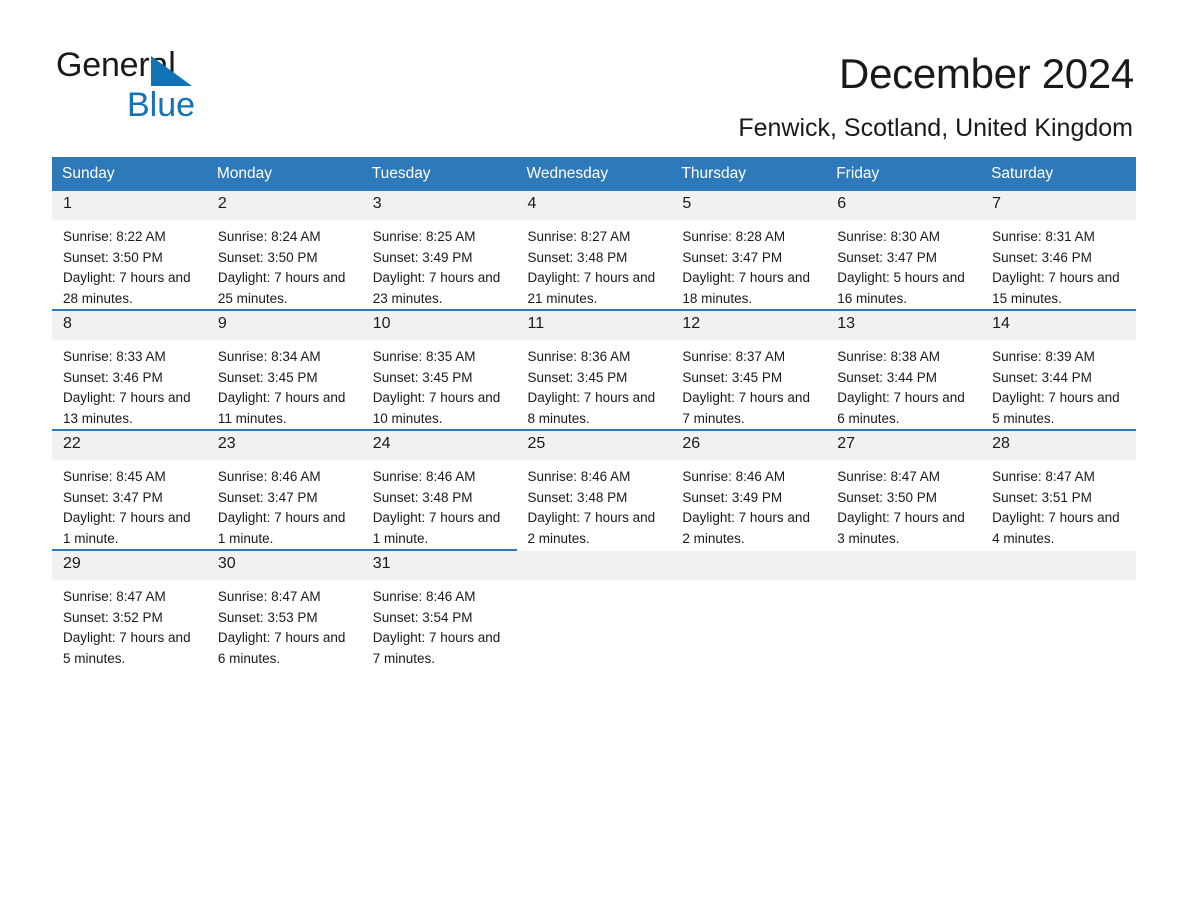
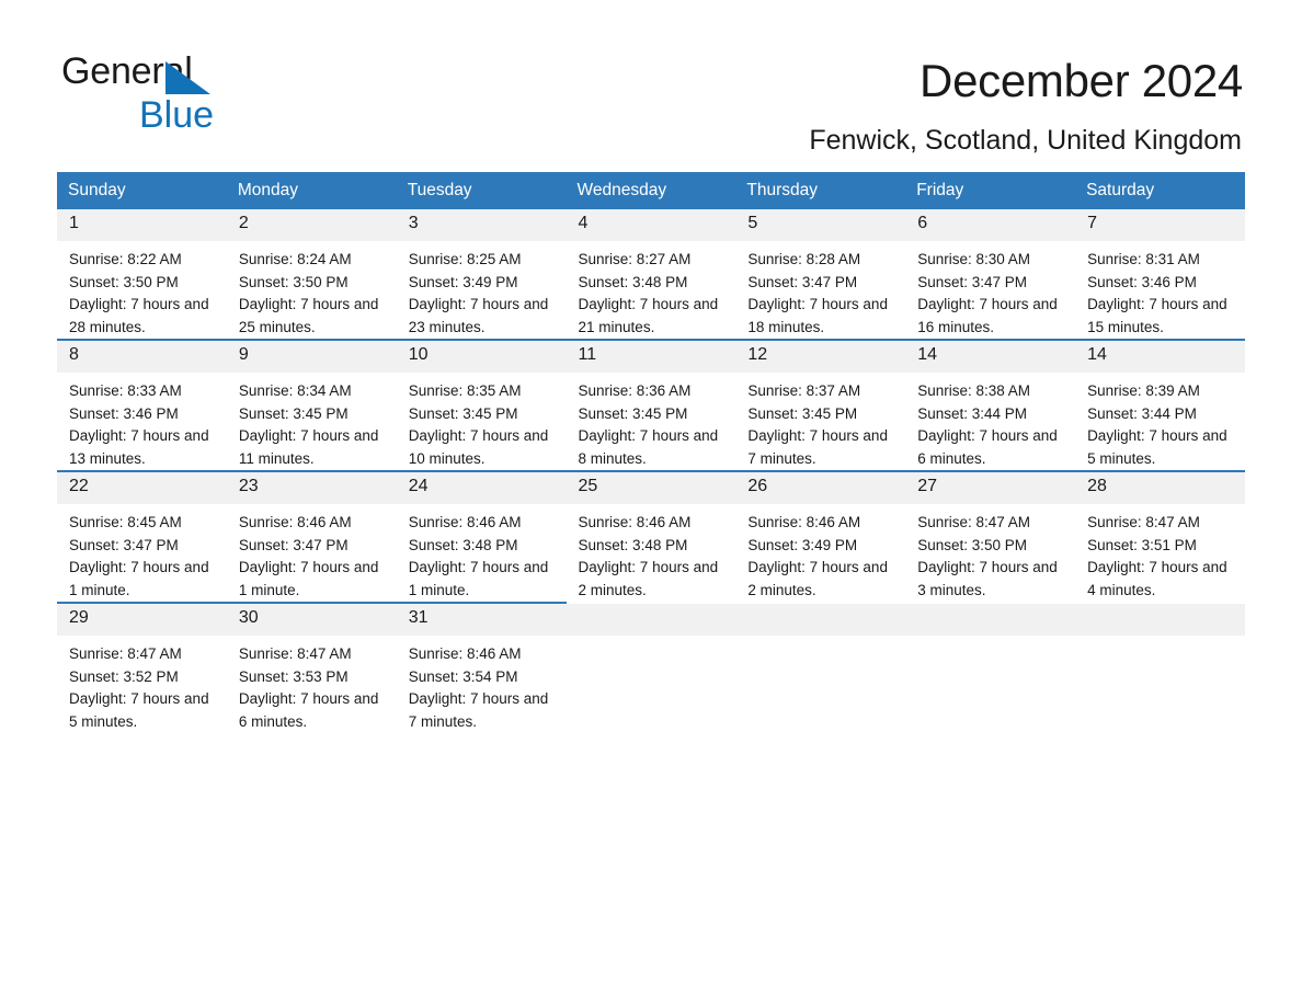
  General
  Blue
  December 2024
  Fenwick, Scotland, United Kingdom
  Sunday	Monday	Tuesday	Wednesday	Thursday	Friday	Saturday
- 1Sunrise: 8:22 AMSunset: 3:50 PMDaylight: 7 hours and 28 minutes.	2Sunrise: 8:24 AMSunset: 3:50 PMDaylight: 7 hours and 25 minutes.	3Sunrise: 8:25 AMSunset: 3:49 PMDaylight: 7 hours and 23 minutes.	4Sunrise: 8:27 AMSunset: 3:48 PMDaylight: 7 hours and 21 minutes.	5Sunrise: 8:28 AMSunset: 3:47 PMDaylight: 7 hours and 18 minutes.	6Sunrise: 8:30 AMSunset: 3:47 PMDaylight: 5 hours and 16 minutes.	7Sunrise: 8:31 AMSunset: 3:46 PMDaylight: 7 hours and 15 minutes.
+ 1Sunrise: 8:22 AMSunset: 3:50 PMDaylight: 7 hours and 28 minutes.	2Sunrise: 8:24 AMSunset: 3:50 PMDaylight: 7 hours and 25 minutes.	3Sunrise: 8:25 AMSunset: 3:49 PMDaylight: 7 hours and 23 minutes.	4Sunrise: 8:27 AMSunset: 3:48 PMDaylight: 7 hours and 21 minutes.	5Sunrise: 8:28 AMSunset: 3:47 PMDaylight: 7 hours and 18 minutes.	6Sunrise: 8:30 AMSunset: 3:47 PMDaylight: 7 hours and 16 minutes.	7Sunrise: 8:31 AMSunset: 3:46 PMDaylight: 7 hours and 15 minutes.
- 8Sunrise: 8:33 AMSunset: 3:46 PMDaylight: 7 hours and 13 minutes.	9Sunrise: 8:34 AMSunset: 3:45 PMDaylight: 7 hours and 11 minutes.	10Sunrise: 8:35 AMSunset: 3:45 PMDaylight: 7 hours and 10 minutes.	11Sunrise: 8:36 AMSunset: 3:45 PMDaylight: 7 hours and 8 minutes.	12Sunrise: 8:37 AMSunset: 3:45 PMDaylight: 7 hours and 7 minutes.	13Sunrise: 8:38 AMSunset: 3:44 PMDaylight: 7 hours and 6 minutes.	14Sunrise: 8:39 AMSunset: 3:44 PMDaylight: 7 hours and 5 minutes.
+ 8Sunrise: 8:33 AMSunset: 3:46 PMDaylight: 7 hours and 13 minutes.	9Sunrise: 8:34 AMSunset: 3:45 PMDaylight: 7 hours and 11 minutes.	10Sunrise: 8:35 AMSunset: 3:45 PMDaylight: 7 hours and 10 minutes.	11Sunrise: 8:36 AMSunset: 3:45 PMDaylight: 7 hours and 8 minutes.	12Sunrise: 8:37 AMSunset: 3:45 PMDaylight: 7 hours and 7 minutes.	14Sunrise: 8:38 AMSunset: 3:44 PMDaylight: 7 hours and 6 minutes.	14Sunrise: 8:39 AMSunset: 3:44 PMDaylight: 7 hours and 5 minutes.
  22Sunrise: 8:45 AMSunset: 3:47 PMDaylight: 7 hours and 1 minute.	23Sunrise: 8:46 AMSunset: 3:47 PMDaylight: 7 hours and 1 minute.	24Sunrise: 8:46 AMSunset: 3:48 PMDaylight: 7 hours and 1 minute.	25Sunrise: 8:46 AMSunset: 3:48 PMDaylight: 7 hours and 2 minutes.	26Sunrise: 8:46 AMSunset: 3:49 PMDaylight: 7 hours and 2 minutes.	27Sunrise: 8:47 AMSunset: 3:50 PMDaylight: 7 hours and 3 minutes.	28Sunrise: 8:47 AMSunset: 3:51 PMDaylight: 7 hours and 4 minutes.
  29Sunrise: 8:47 AMSunset: 3:52 PMDaylight: 7 hours and 5 minutes.	30Sunrise: 8:47 AMSunset: 3:53 PMDaylight: 7 hours and 6 minutes.	31Sunrise: 8:46 AMSunset: 3:54 PMDaylight: 7 hours and 7 minutes.
